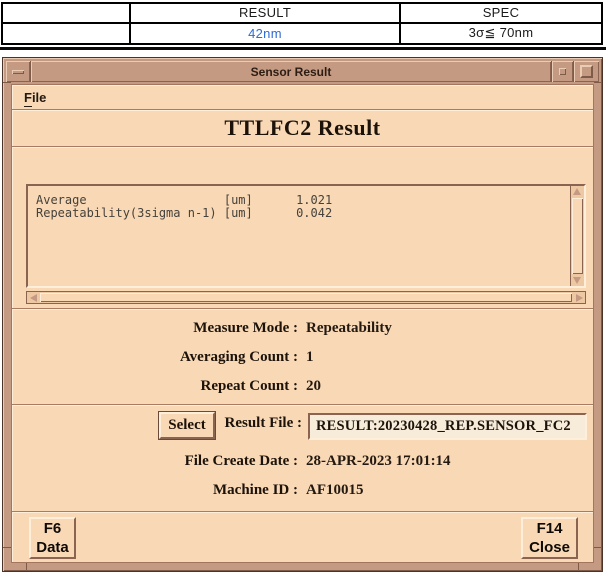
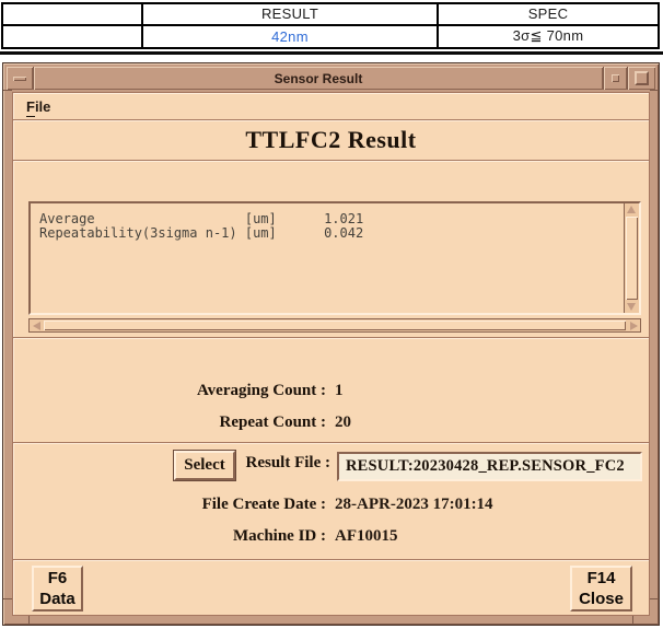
  RESULT
  SPEC
  42nm
  3σ≦ 70nm
  Sensor Result
  File
  TTLFC2 Result
  Average [um] 1.021
  Repeatability(3sigma n-1) [um] 0.042
- Measure Mode :
- Repeatability
  Averaging Count :
  1
  Repeat Count :
  20
  Select
  Result File :
  RESULT:20230428_REP.SENSOR_FC2
  File Create Date :
  28-APR-2023 17:01:14
  Machine ID :
  AF10015
  F6
  Data
  F14
  Close
